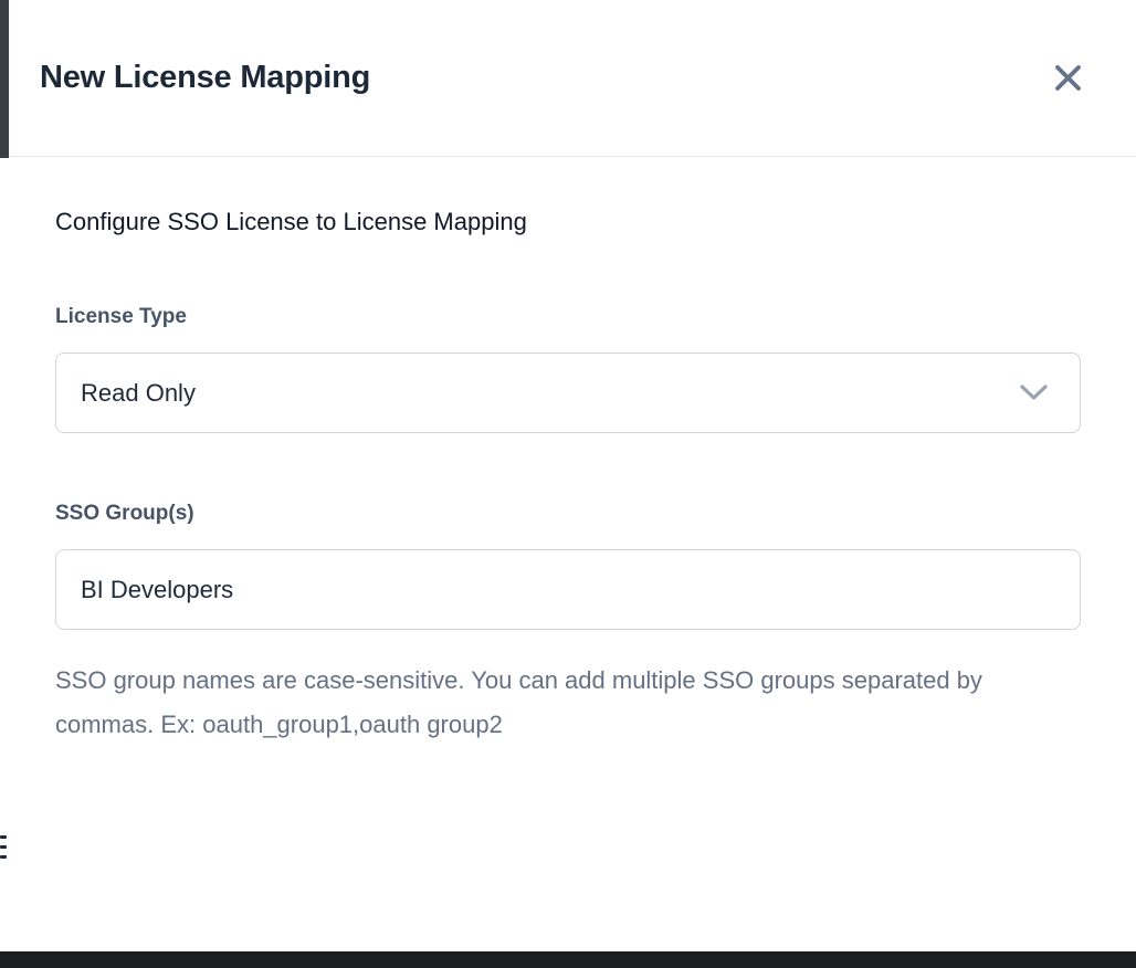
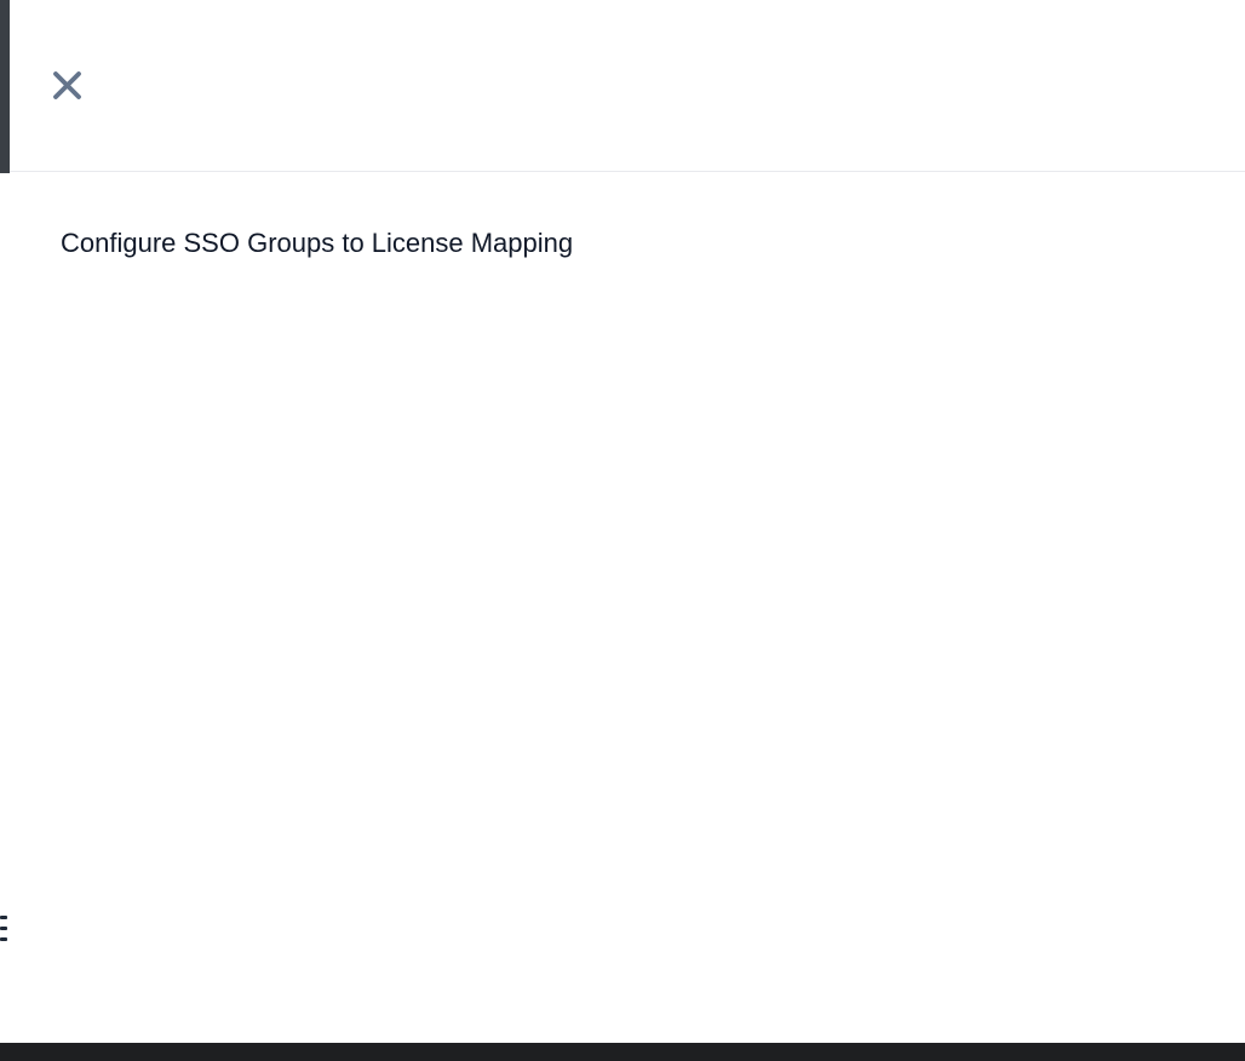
- New License Mapping
- Configure SSO License to License Mapping
+ Configure SSO Groups to License Mapping
- License Type
- Read Only
- SSO Group(s)
- BI Developers
- SSO group names are case-sensitive. You can add multiple SSO groups separated by commas. Ex: oauth_group1,oauth group2
